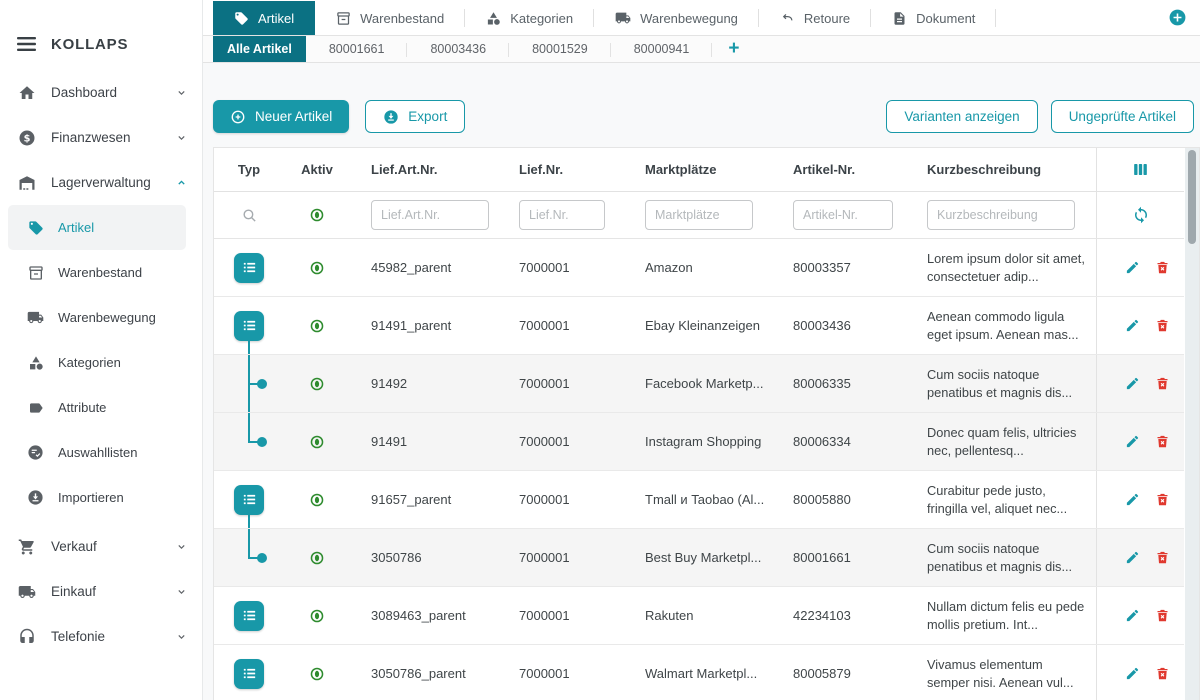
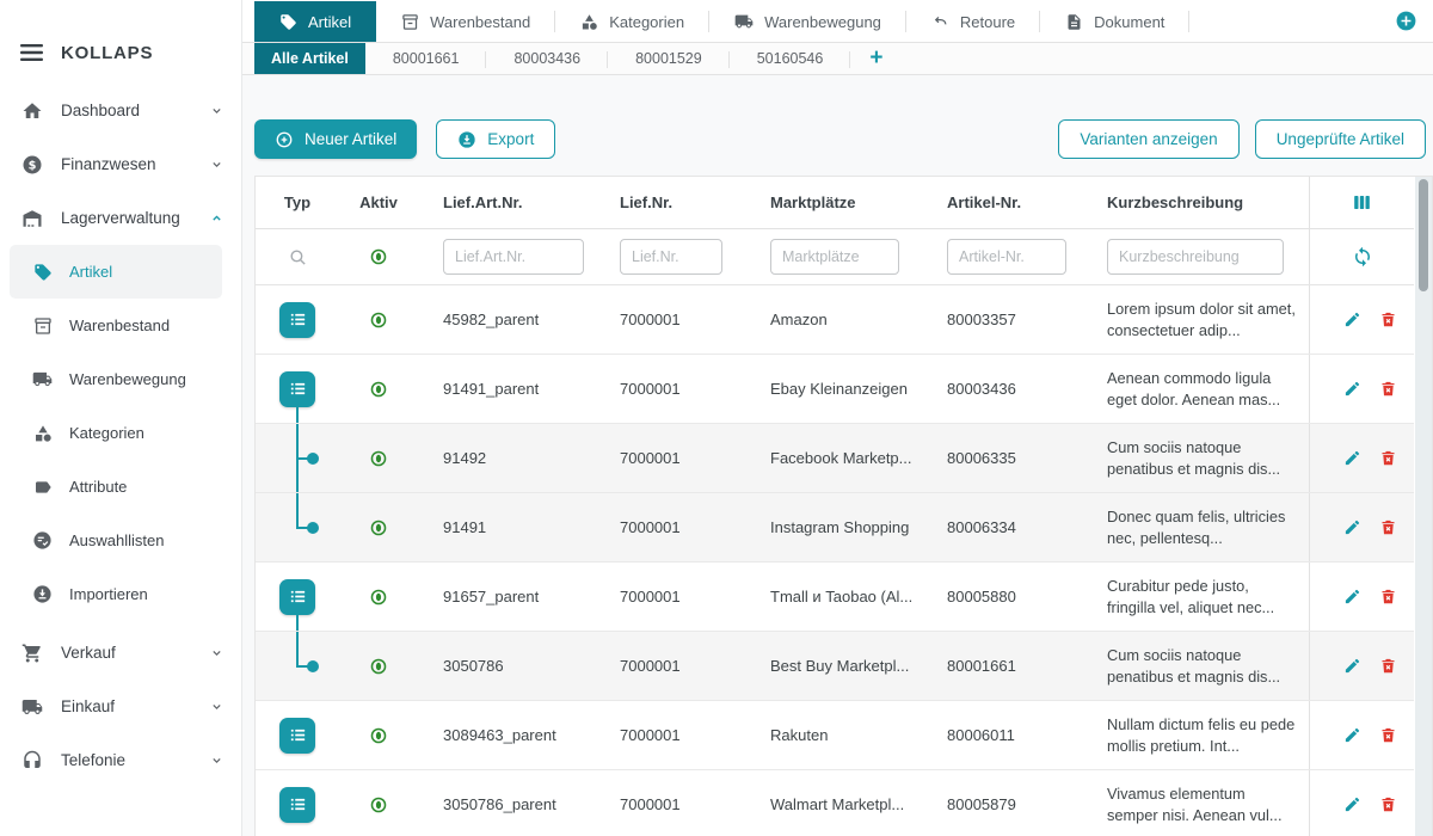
  KOLLAPS
  Dashboard
  $
  Finanzwesen
  Lagerverwaltung
  Artikel
  Warenbestand
  Warenbewegung
  Kategorien
  Attribute
  Auswahllisten
  Importieren
  Verkauf
  Einkauf
  Telefonie
  Artikel
  Warenbestand
  Kategorien
  Warenbewegung
  Retoure
  Dokument
  Alle Artikel
  80001661
  80003436
  80001529
- 80000941
+ 50160546
  +
  Neuer Artikel
  Export
  Varianten anzeigen
  Ungeprüfte Artikel
  Typ
  Aktiv
  Lief.Art.Nr.
  Lief.Nr.
  Marktplätze
  Artikel-Nr.
  Kurzbeschreibung
  Lief.Art.Nr.
  Lief.Nr.
  Marktplätze
  Artikel-Nr.
  Kurzbeschreibung
  45982_parent
  7000001
  Amazon
  80003357
  Lorem ipsum dolor sit amet, consectetuer adip...
  91491_parent
  7000001
  Ebay Kleinanzeigen
  80003436
- Aenean commodo ligula eget ipsum. Aenean mas...
+ Aenean commodo ligula eget dolor. Aenean mas...
  91492
  7000001
  Facebook Marketp...
  80006335
  Cum sociis natoque penatibus et magnis dis...
  91491
  7000001
  Instagram Shopping
  80006334
  Donec quam felis, ultricies nec, pellentesq...
  91657_parent
  7000001
  Tmall и Taobao (Al...
  80005880
  Curabitur pede justo, fringilla vel, aliquet nec...
  3050786
  7000001
  Best Buy Marketpl...
  80001661
  Cum sociis natoque penatibus et magnis dis...
  3089463_parent
  7000001
  Rakuten
- 42234103
+ 80006011
  Nullam dictum felis eu pede mollis pretium. Int...
  3050786_parent
  7000001
  Walmart Marketpl...
  80005879
  Vivamus elementum semper nisi. Aenean vul...
